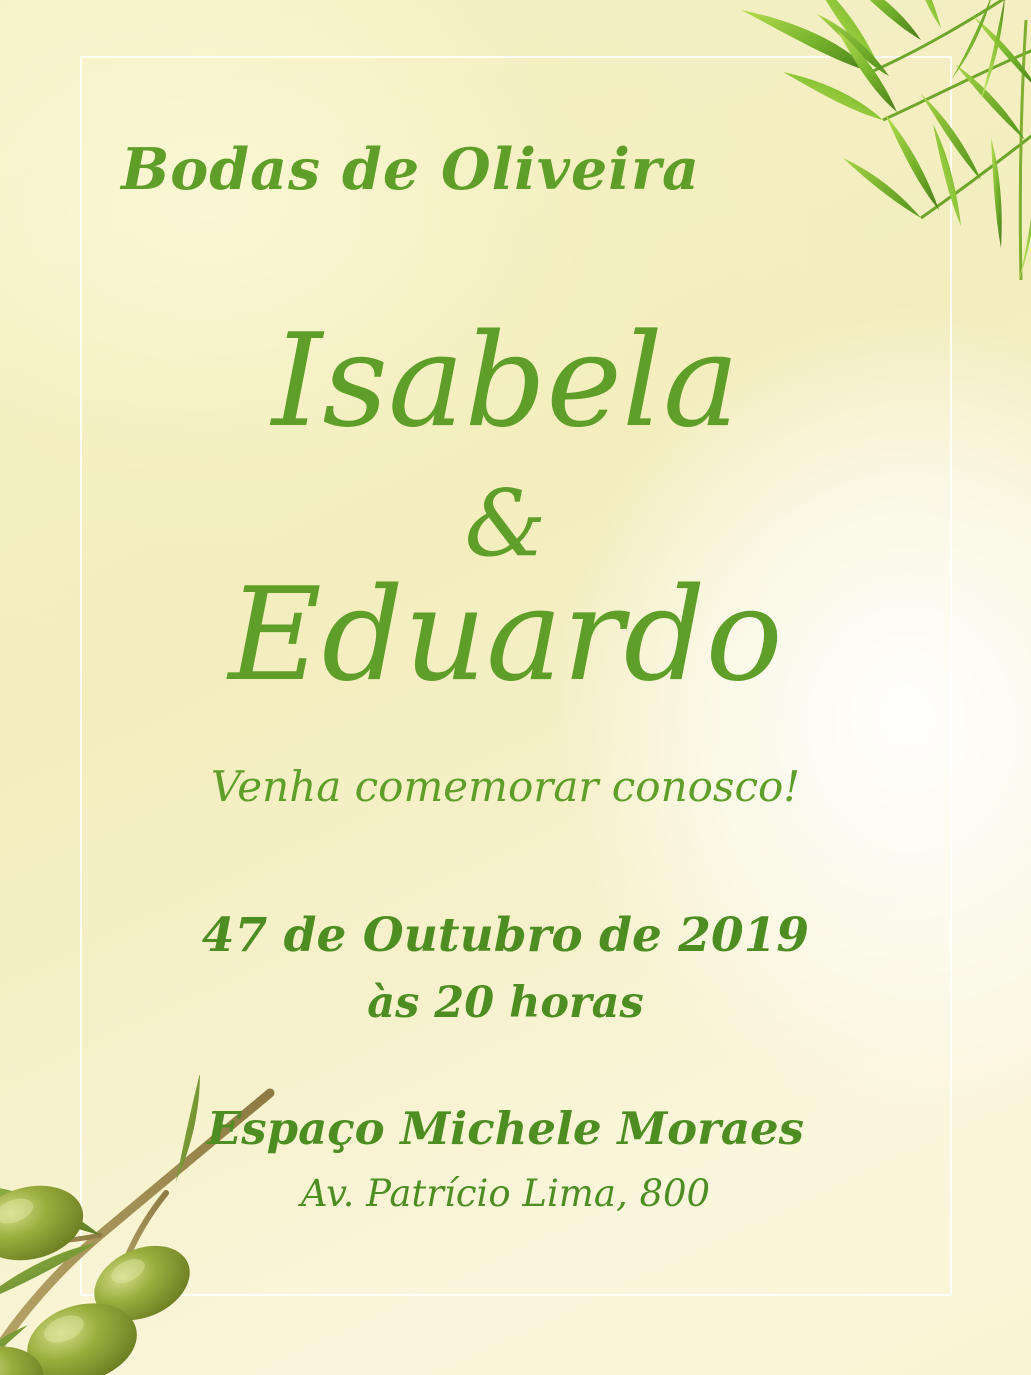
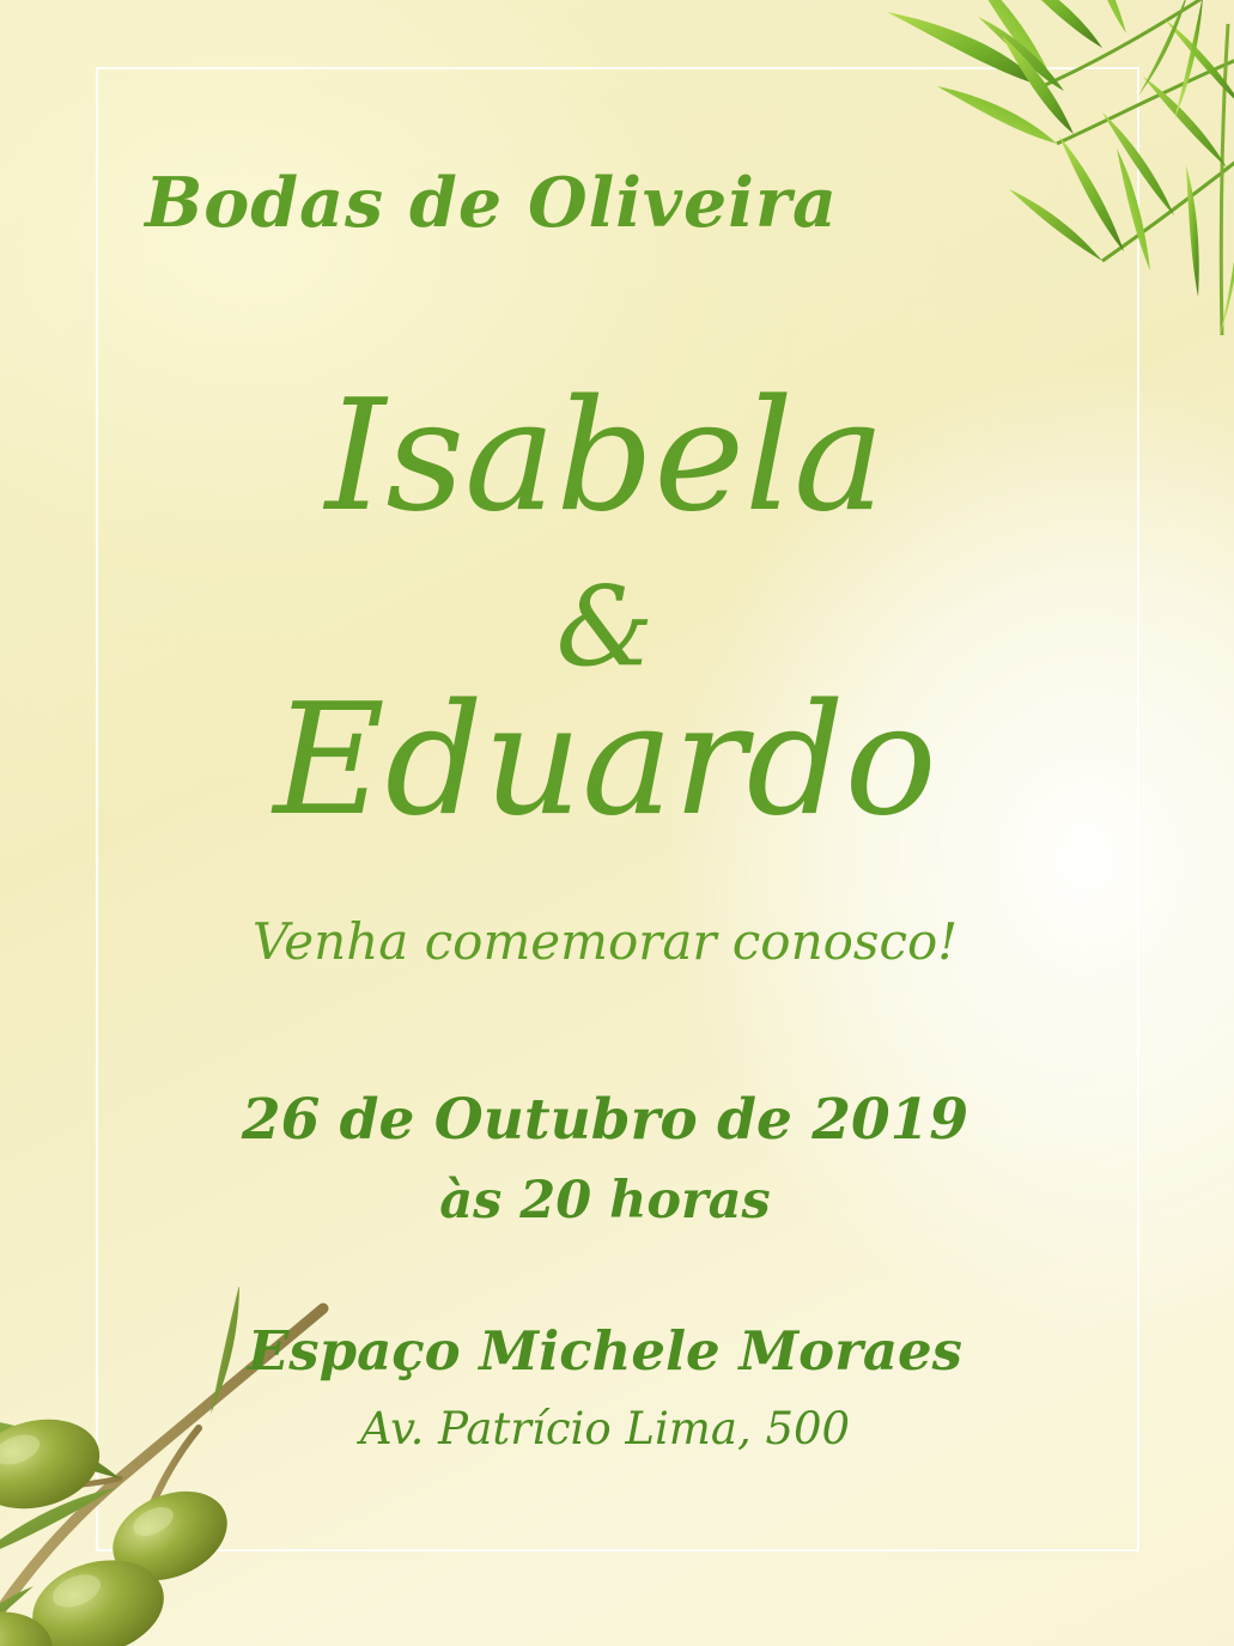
  Bodas de Oliveira
  Isabela
  &
  Eduardo
  Venha comemorar conosco!
- 47 de Outubro de 2019
+ 26 de Outubro de 2019
  às 20 horas
  Espaço Michele Moraes
- Av. Patrício Lima, 800
+ Av. Patrício Lima, 500
